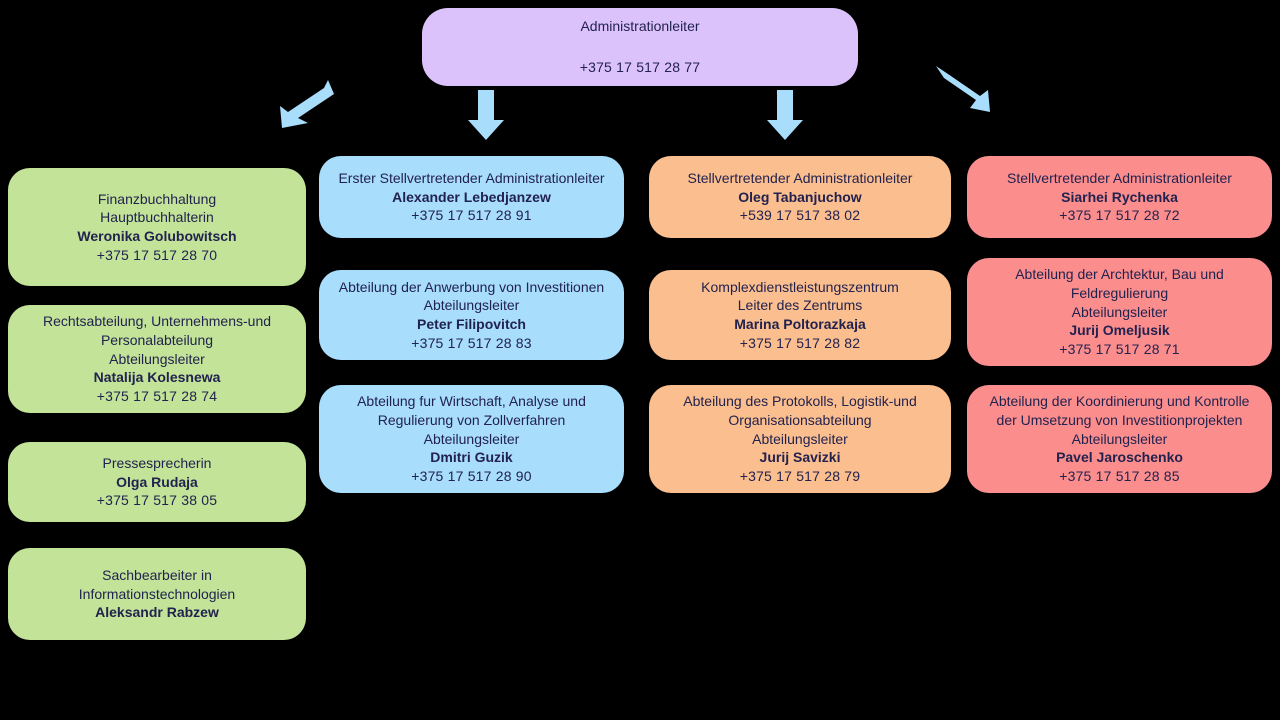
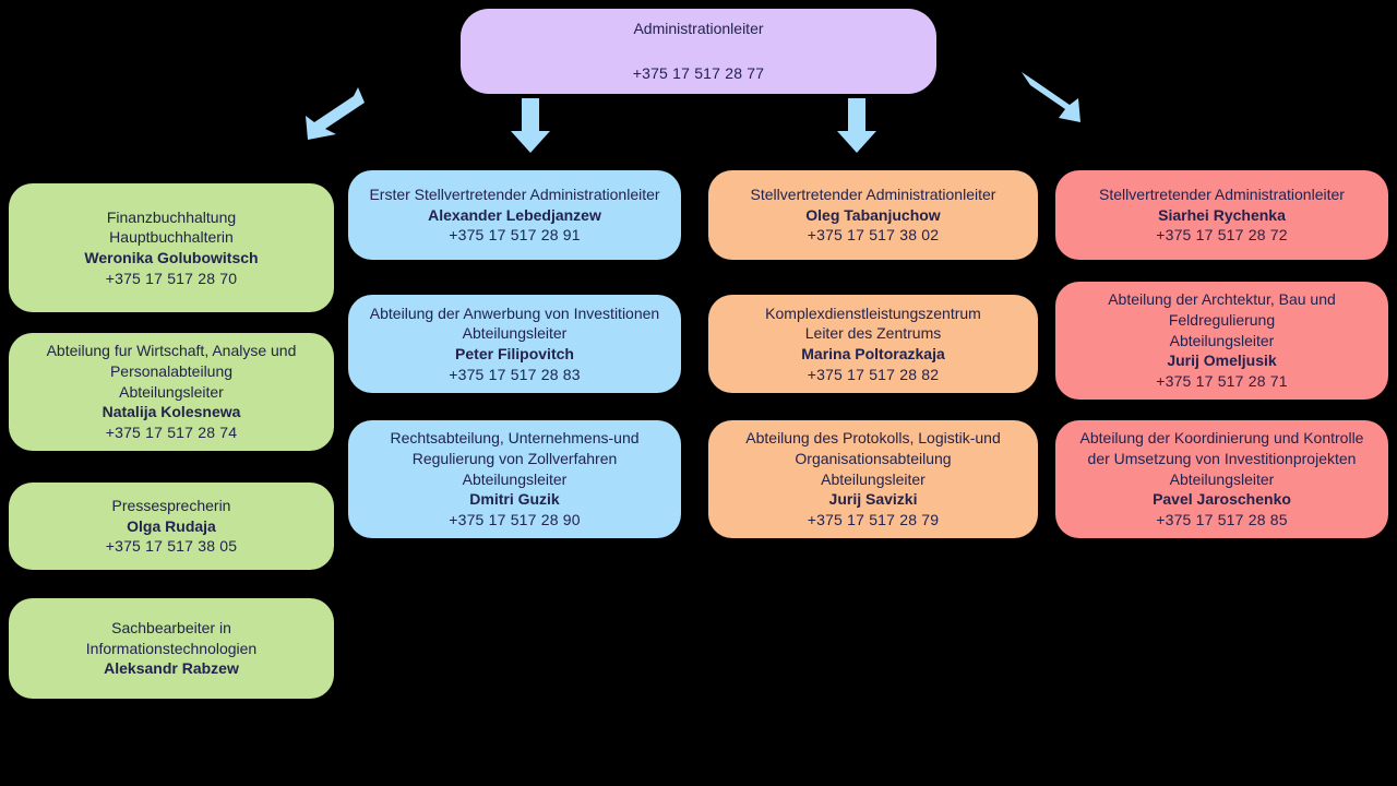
  Administrationleiter
  +375 17 517 28 77
  Finanzbuchhaltung
  Hauptbuchhalterin
  Weronika Golubowitsch
  +375 17 517 28 70
- Rechtsabteilung, Unternehmens-und
+ Abteilung fur Wirtschaft, Analyse und
  Personalabteilung
  Abteilungsleiter
  Natalija Kolesnewa
  +375 17 517 28 74
  Pressesprecherin
  Olga Rudaja
  +375 17 517 38 05
  Sachbearbeiter in
  Informationstechnologien
  Aleksandr Rabzew
  Erster Stellvertretender Administrationleiter
  Alexander Lebedjanzew
  +375 17 517 28 91
  Abteilung der Anwerbung von Investitionen
  Abteilungsleiter
  Peter Filipovitch
  +375 17 517 28 83
- Abteilung fur Wirtschaft, Analyse und
+ Rechtsabteilung, Unternehmens-und
  Regulierung von Zollverfahren
  Abteilungsleiter
  Dmitri Guzik
  +375 17 517 28 90
  Stellvertretender Administrationleiter
  Oleg Tabanjuchow
- +539 17 517 38 02
+ +375 17 517 38 02
  Komplexdienstleistungszentrum
  Leiter des Zentrums
  Marina Poltorazkaja
  +375 17 517 28 82
  Abteilung des Protokolls, Logistik-und
  Organisationsabteilung
  Abteilungsleiter
  Jurij Savizki
  +375 17 517 28 79
  Stellvertretender Administrationleiter
  Siarhei Rychenka
  +375 17 517 28 72
  Abteilung der Archtektur, Bau und
  Feldregulierung
  Abteilungsleiter
  Jurij Omeljusik
  +375 17 517 28 71
  Abteilung der Koordinierung und Kontrolle
  der Umsetzung von Investitionprojekten
  Abteilungsleiter
  Pavel Jaroschenko
  +375 17 517 28 85
